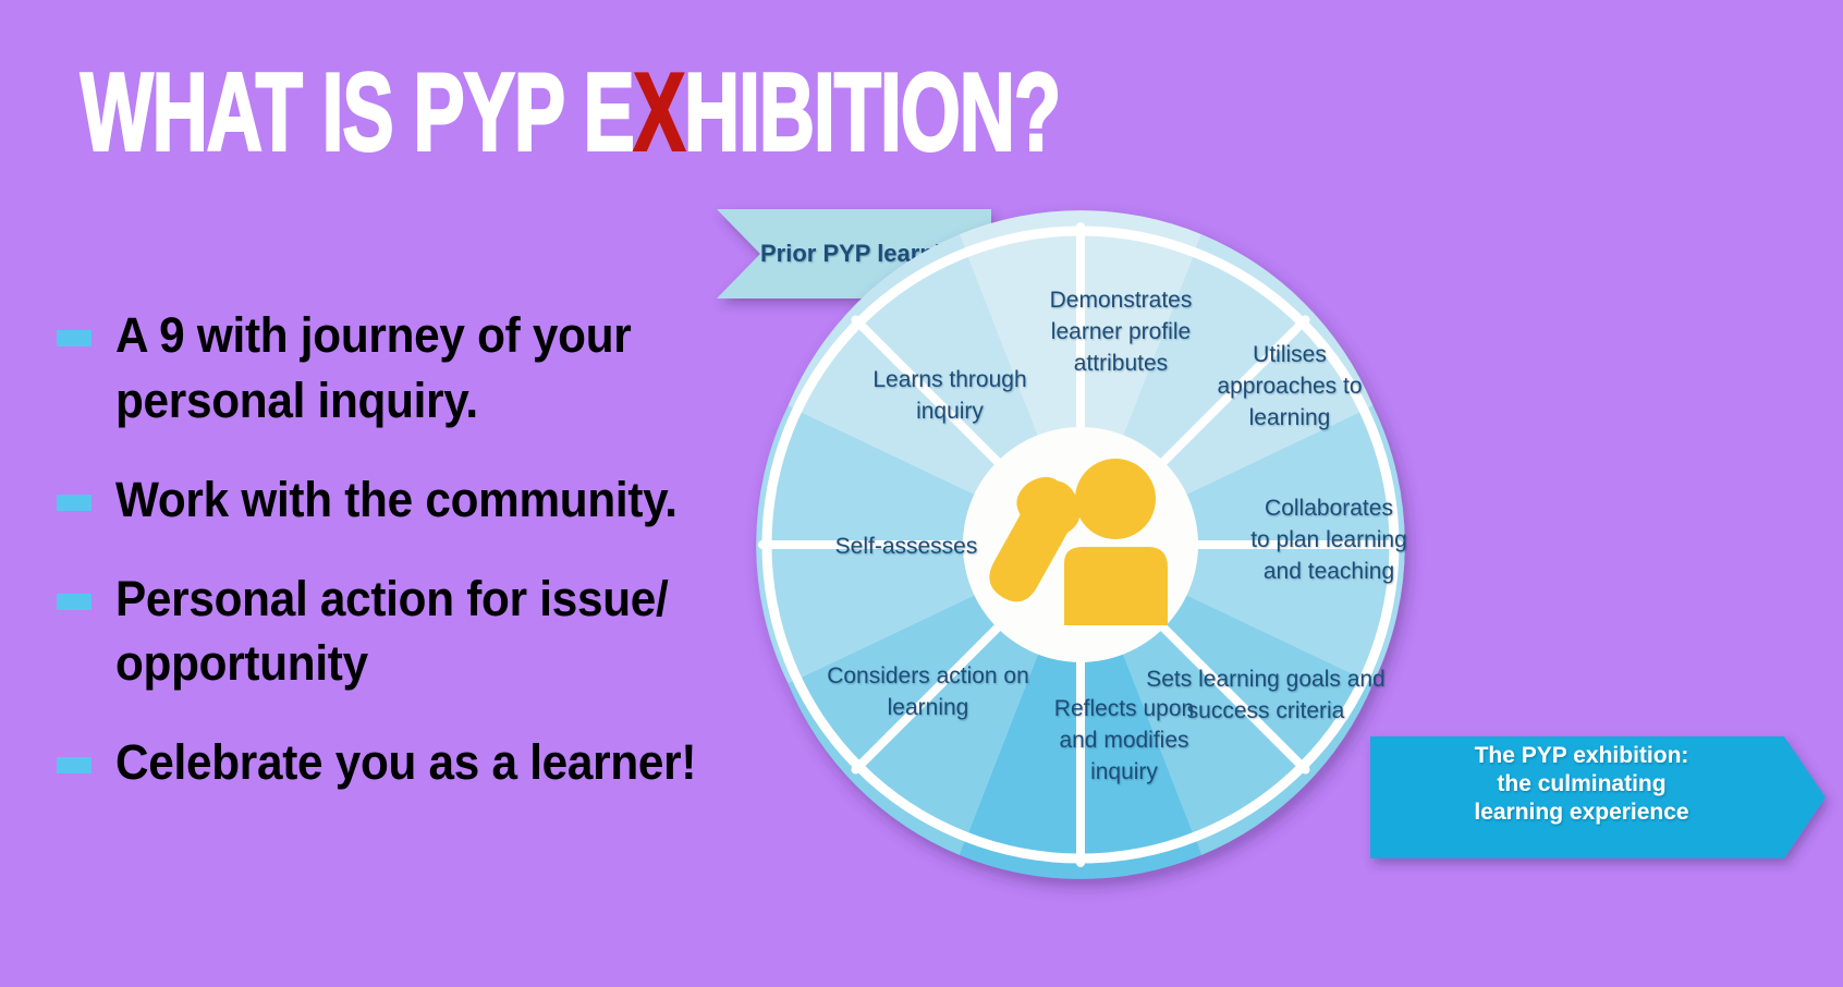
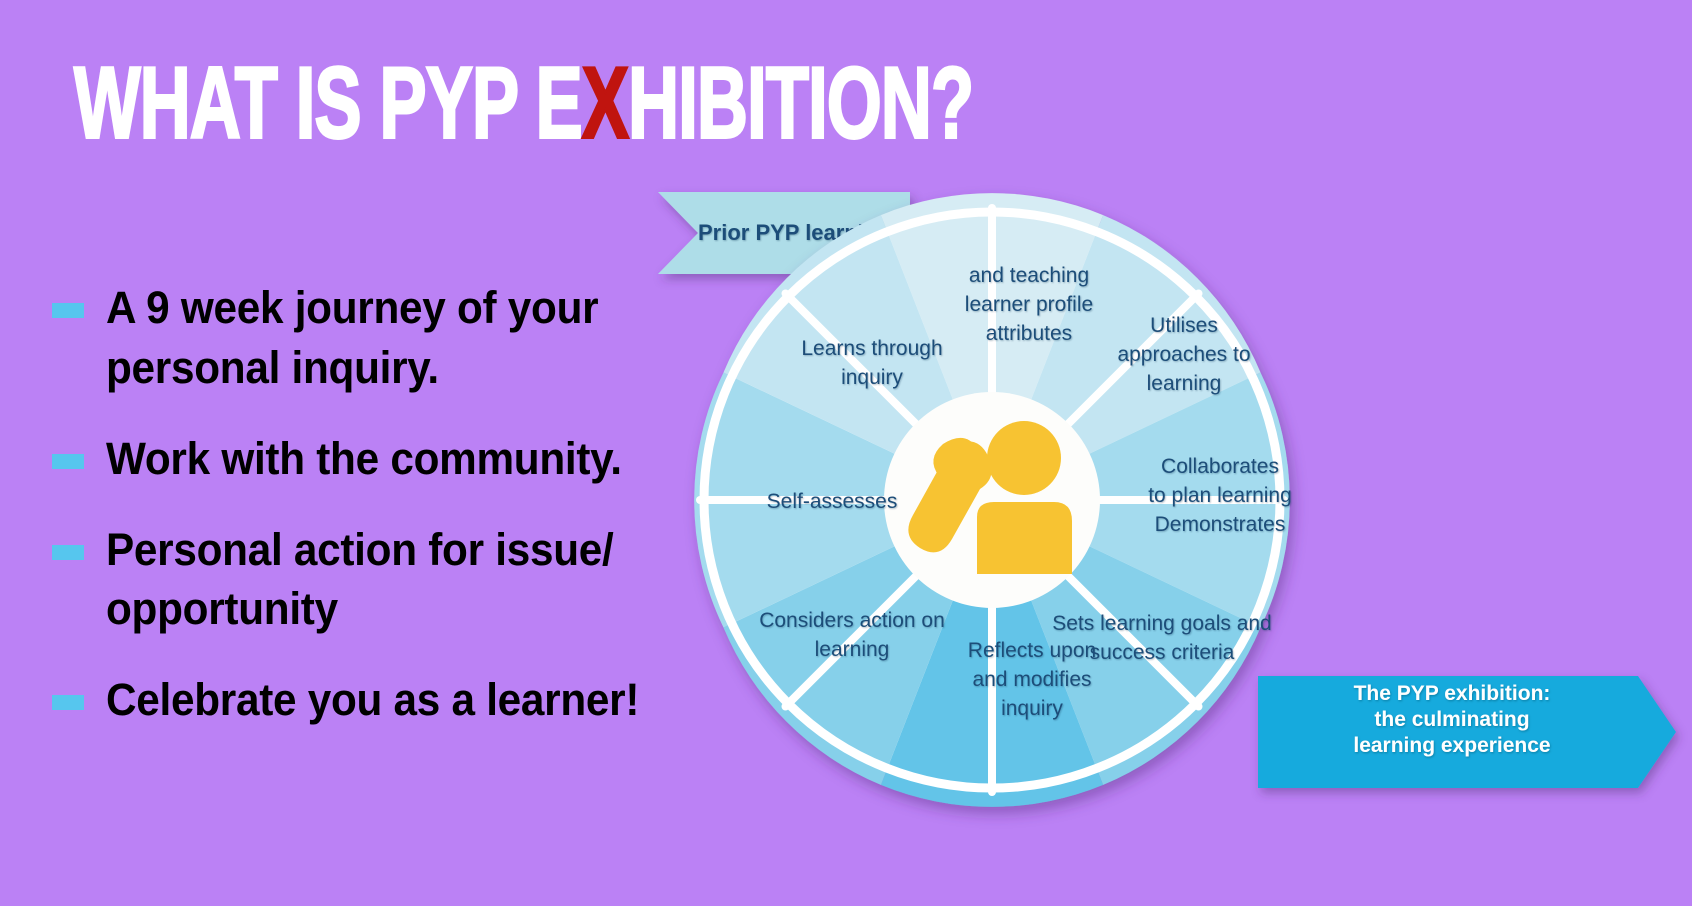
  WHAT IS PYP EXHIBITION?
- A 9 with journey of your personal inquiry.
+ A 9 week journey of your personal inquiry.
  Work with the community.
  Personal action for issue/ opportunity
  Celebrate you as a learner!
  Prior PYP lear
- Demonstrates
+ and teaching
  learner profile
  attributes
  Utilises
  approaches to
  learning
  Collaborates
  to plan learning
- and teaching
+ Demonstrates
  Sets learning goals and
  success criteria
  Reflects upon
  and modifies
  inquiry
  Considers action on
  learning
  Self-assesses
  Learns through
  inquiry
  The PYP exhibition:
  the culminating
  learning experience
